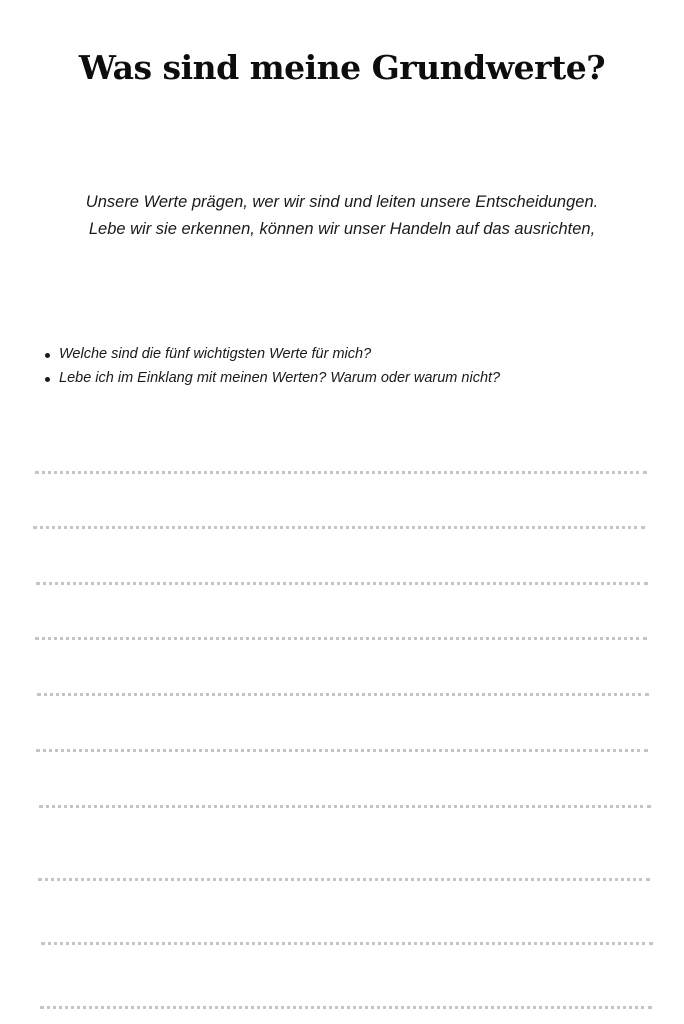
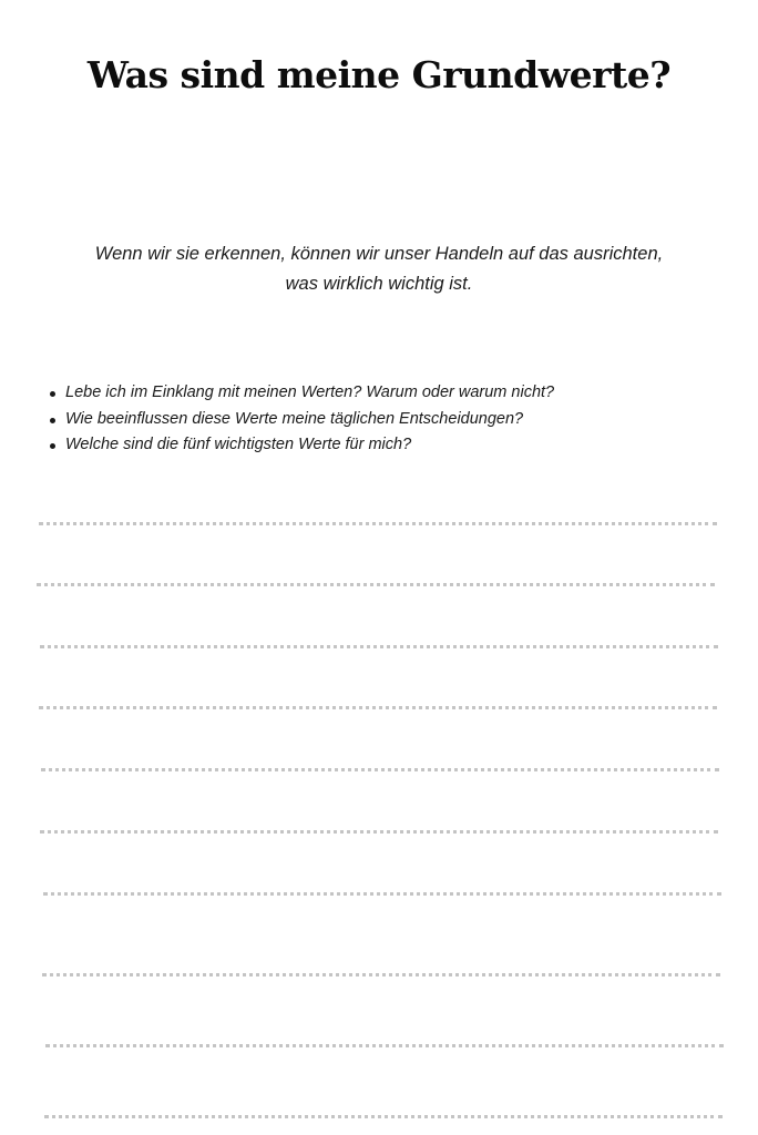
  Was sind meine Grundwerte?
- Unsere Werte prägen, wer wir sind und leiten unsere Entscheidungen.
- Lebe wir sie erkennen, können wir unser Handeln auf das ausrichten,
+ Wenn wir sie erkennen, können wir unser Handeln auf das ausrichten,
+ was wirklich wichtig ist.
- Welche sind die fünf wichtigsten Werte für mich?
+ Lebe ich im Einklang mit meinen Werten? Warum oder warum nicht?
+ Wie beeinflussen diese Werte meine täglichen Entscheidungen?
- Lebe ich im Einklang mit meinen Werten? Warum oder warum nicht?
+ Welche sind die fünf wichtigsten Werte für mich?
